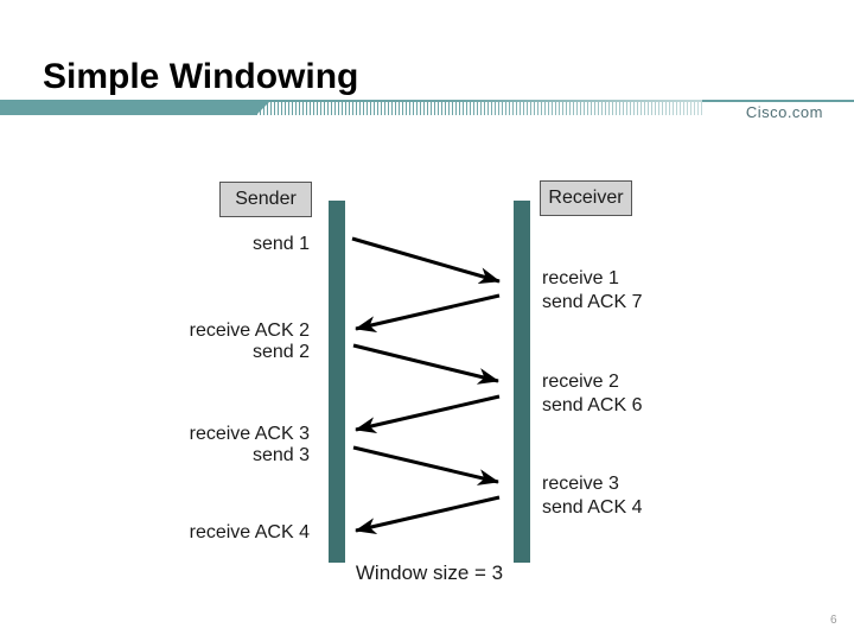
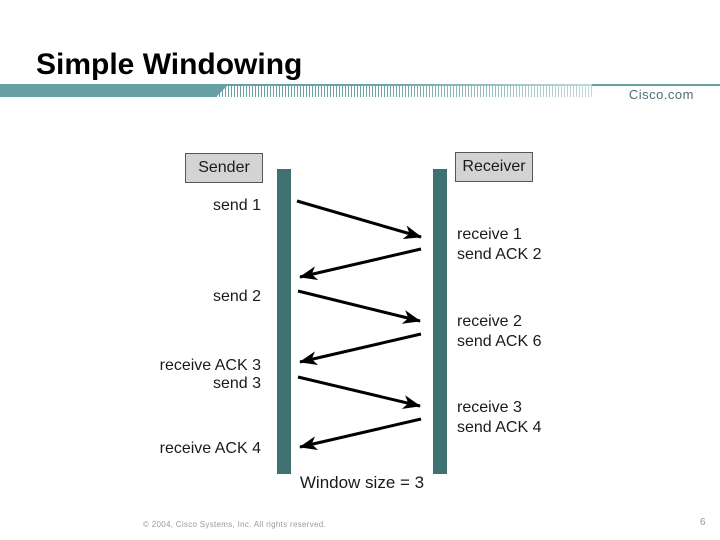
  Simple Windowing
  Cisco.com
  Sender
  Receiver
  send 1
- receive ACK 2
  send 2
  receive ACK 3
  send 3
  receive ACK 4
  receive 1
- send ACK 7
+ send ACK 2
  receive 2
  send ACK 6
  receive 3
  send ACK 4
  Window size = 3
+ © 2004, Cisco Systems, Inc. All rights reserved.
  6
